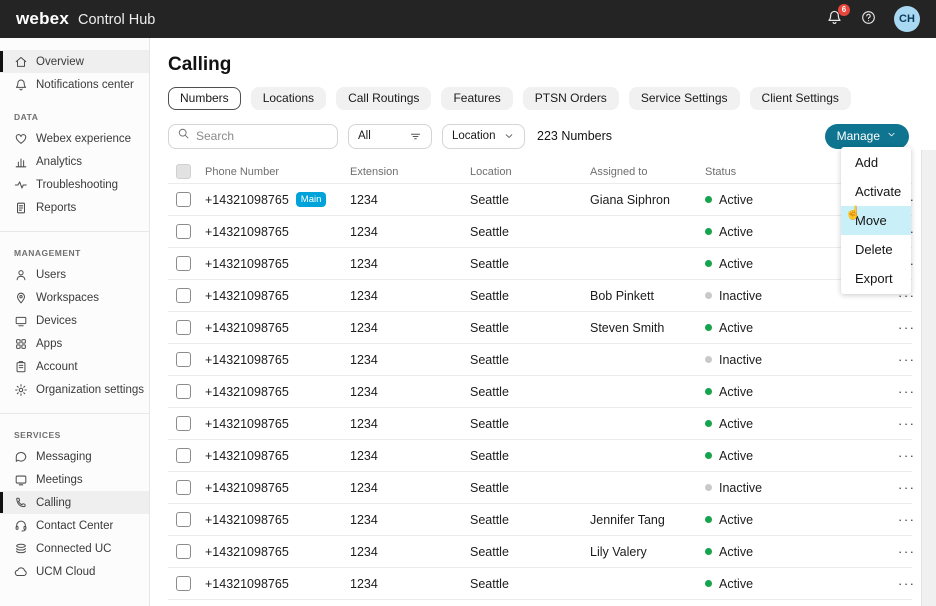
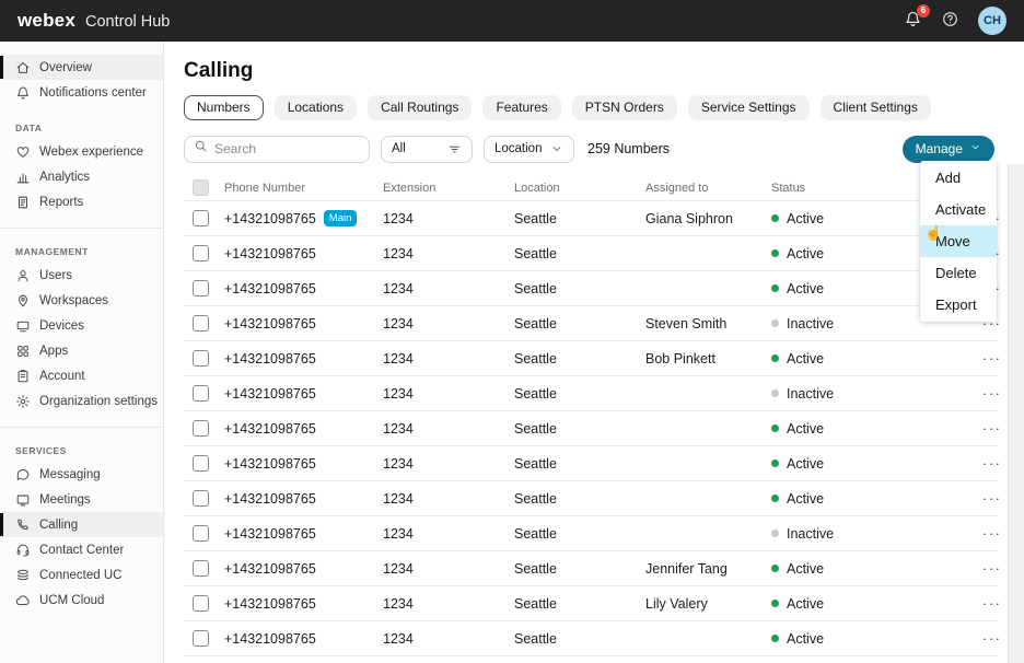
  webex
  Control Hub
  6
  CH
  Overview
  Notifications center
  DATA
  Webex experience
  Analytics
- Troubleshooting
  Reports
  MANAGEMENT
  Users
  Workspaces
  Devices
  Apps
  Account
  Organization settings
  SERVICES
  Messaging
  Meetings
  Calling
  Contact Center
  Connected UC
  UCM Cloud
  Calling
  Numbers
  Locations
  Call Routings
  Features
  PTSN Orders
  Service Settings
  Client Settings
  Search
  All
  Location
- 223 Numbers
+ 259 Numbers
  Manage
  Phone Number
  Extension
  Location
  Assigned to
  Status
  +14321098765
  Main
  1234
  Seattle
  Giana Siphron
  Active
  +14321098765
  1234
  Seattle
  Active
  +14321098765
  1234
  Seattle
  Active
  +14321098765
  1234
  Seattle
- Bob Pinkett
+ Steven Smith
  Inactive
  ···
  +14321098765
  1234
  Seattle
- Steven Smith
+ Bob Pinkett
  Active
  ···
  +14321098765
  1234
  Seattle
  Inactive
  ···
  +14321098765
  1234
  Seattle
  Active
  ···
  +14321098765
  1234
  Seattle
  Active
  ···
  +14321098765
  1234
  Seattle
  Active
  ···
  +14321098765
  1234
  Seattle
  Inactive
  ···
  +14321098765
  1234
  Seattle
  Jennifer Tang
  Active
  ···
  +14321098765
  1234
  Seattle
  Lily Valery
  Active
  ···
  +14321098765
  1234
  Seattle
  Active
  ···
  Add
  Activate
  Move
  Delete
  Export
  ☝
